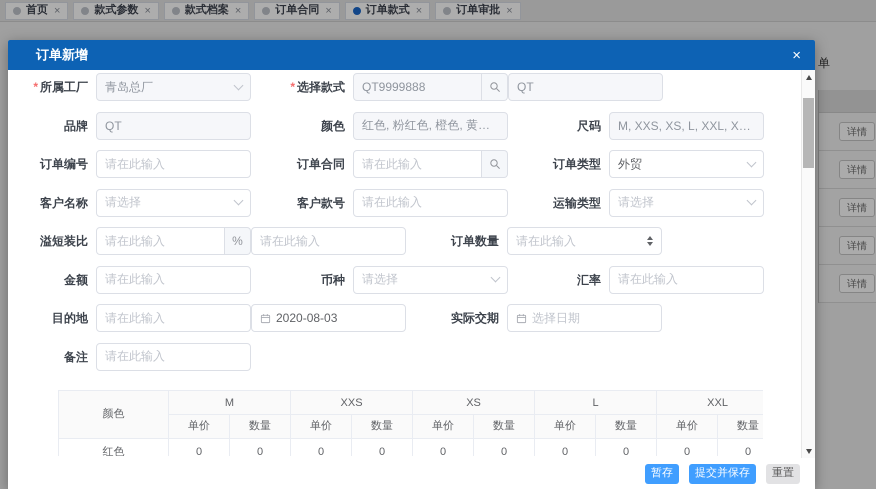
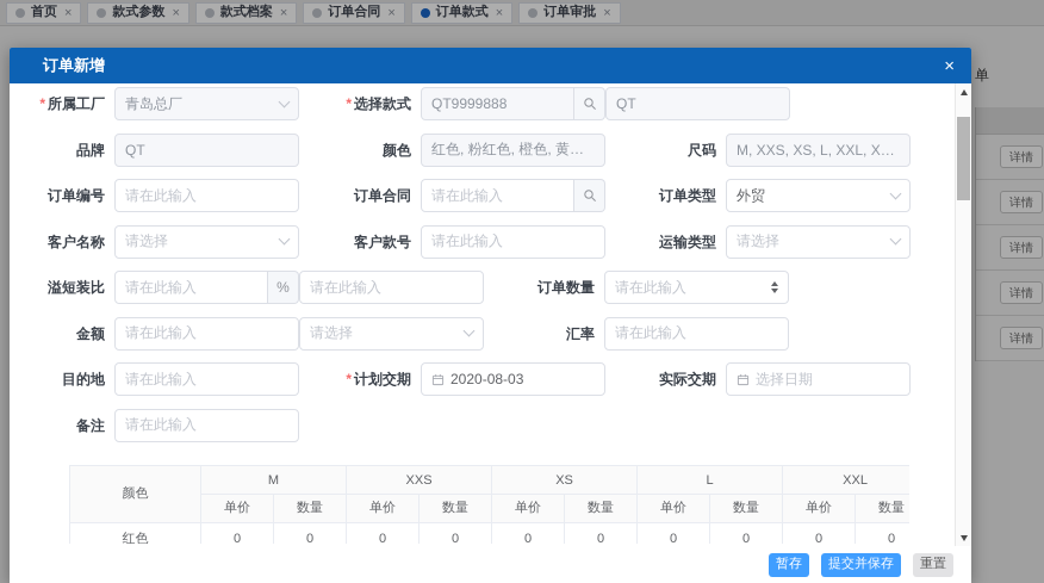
  首页
  ×
  款式参数
  ×
  款式档案
  ×
  订单合同
  ×
  订单款式
  ×
  订单审批
  ×
  单
  详情
  详情
  详情
  详情
  详情
  订单新增
  ×
  * 所属工厂
  青岛总厂
  * 选择款式
  QT9999888
  QT
  品牌
  QT
  颜色
  红色, 粉红色, 橙色, 黄色,
  尺码
  M, XXS, XS, L, XXL, XL,
  订单编号
  请在此输入
  订单合同
  请在此输入
  订单类型
  外贸
  客户名称
  请选择
  客户款号
  请在此输入
  运输类型
  请选择
  溢短装比
  请在此输入
  %
  请在此输入
  订单数量
  请在此输入
  金额
  请在此输入
- 币种
  请选择
  汇率
  请在此输入
  目的地
  请在此输入
+ * 计划交期
  2020-08-03
  实际交期
  选择日期
  备注
  请在此输入
  颜色	M	XXS	XS	L	XXL
  单价	数量	单价	数量	单价	数量	单价	数量	单价	数量
  红色	0	0	0	0	0	0	0	0	0	0
  暂存
  提交并保存
  重置
